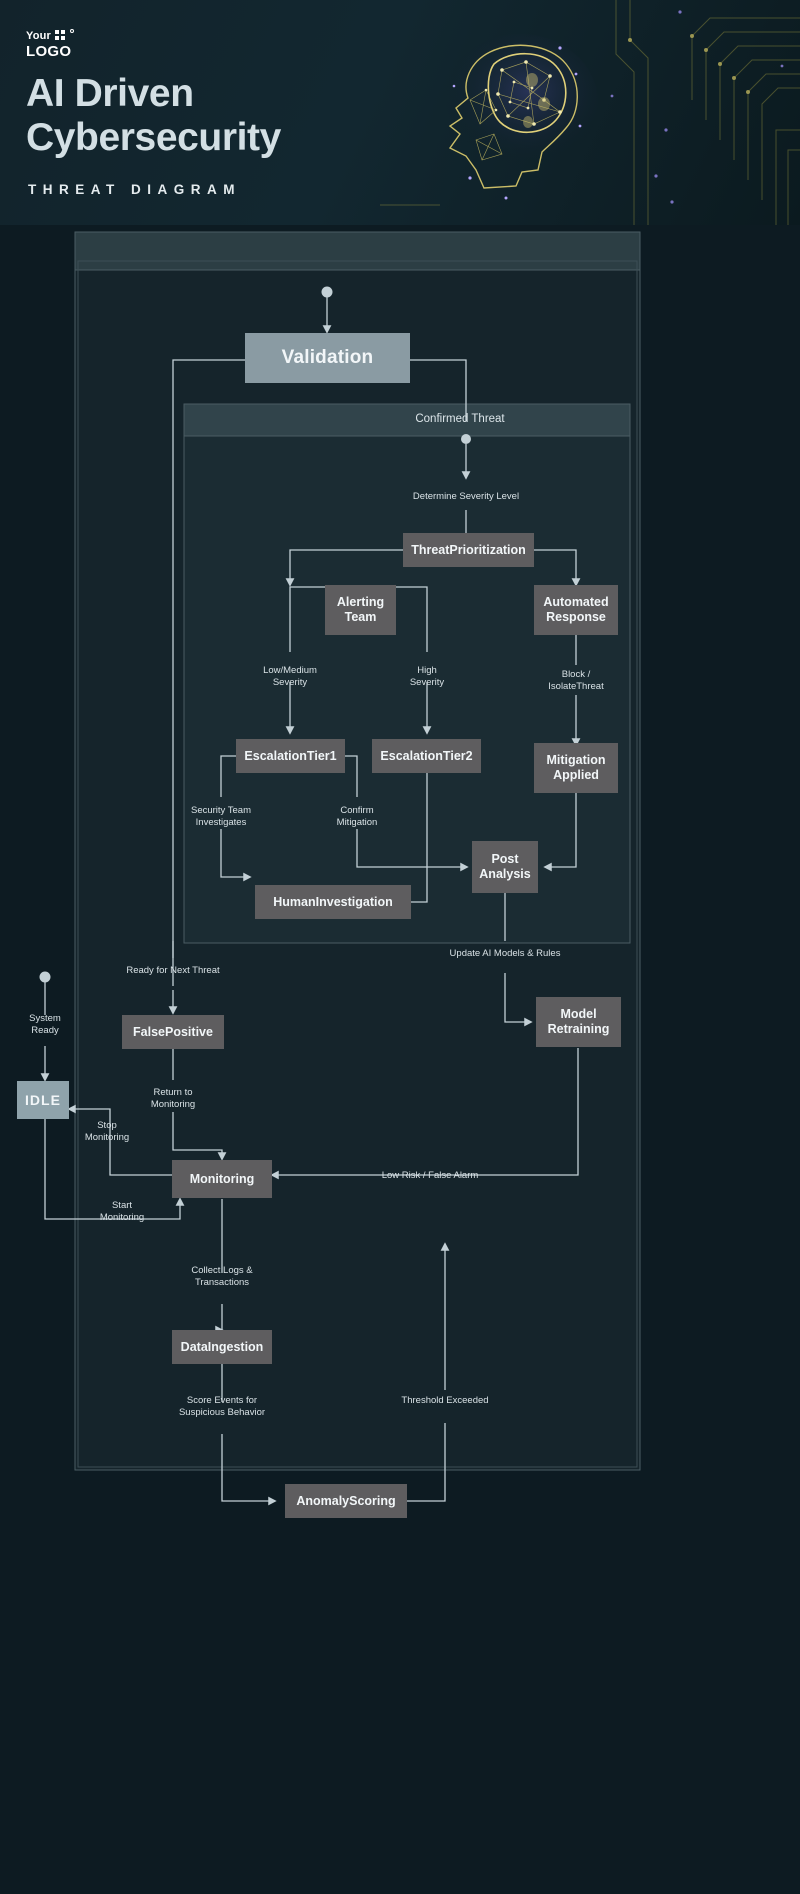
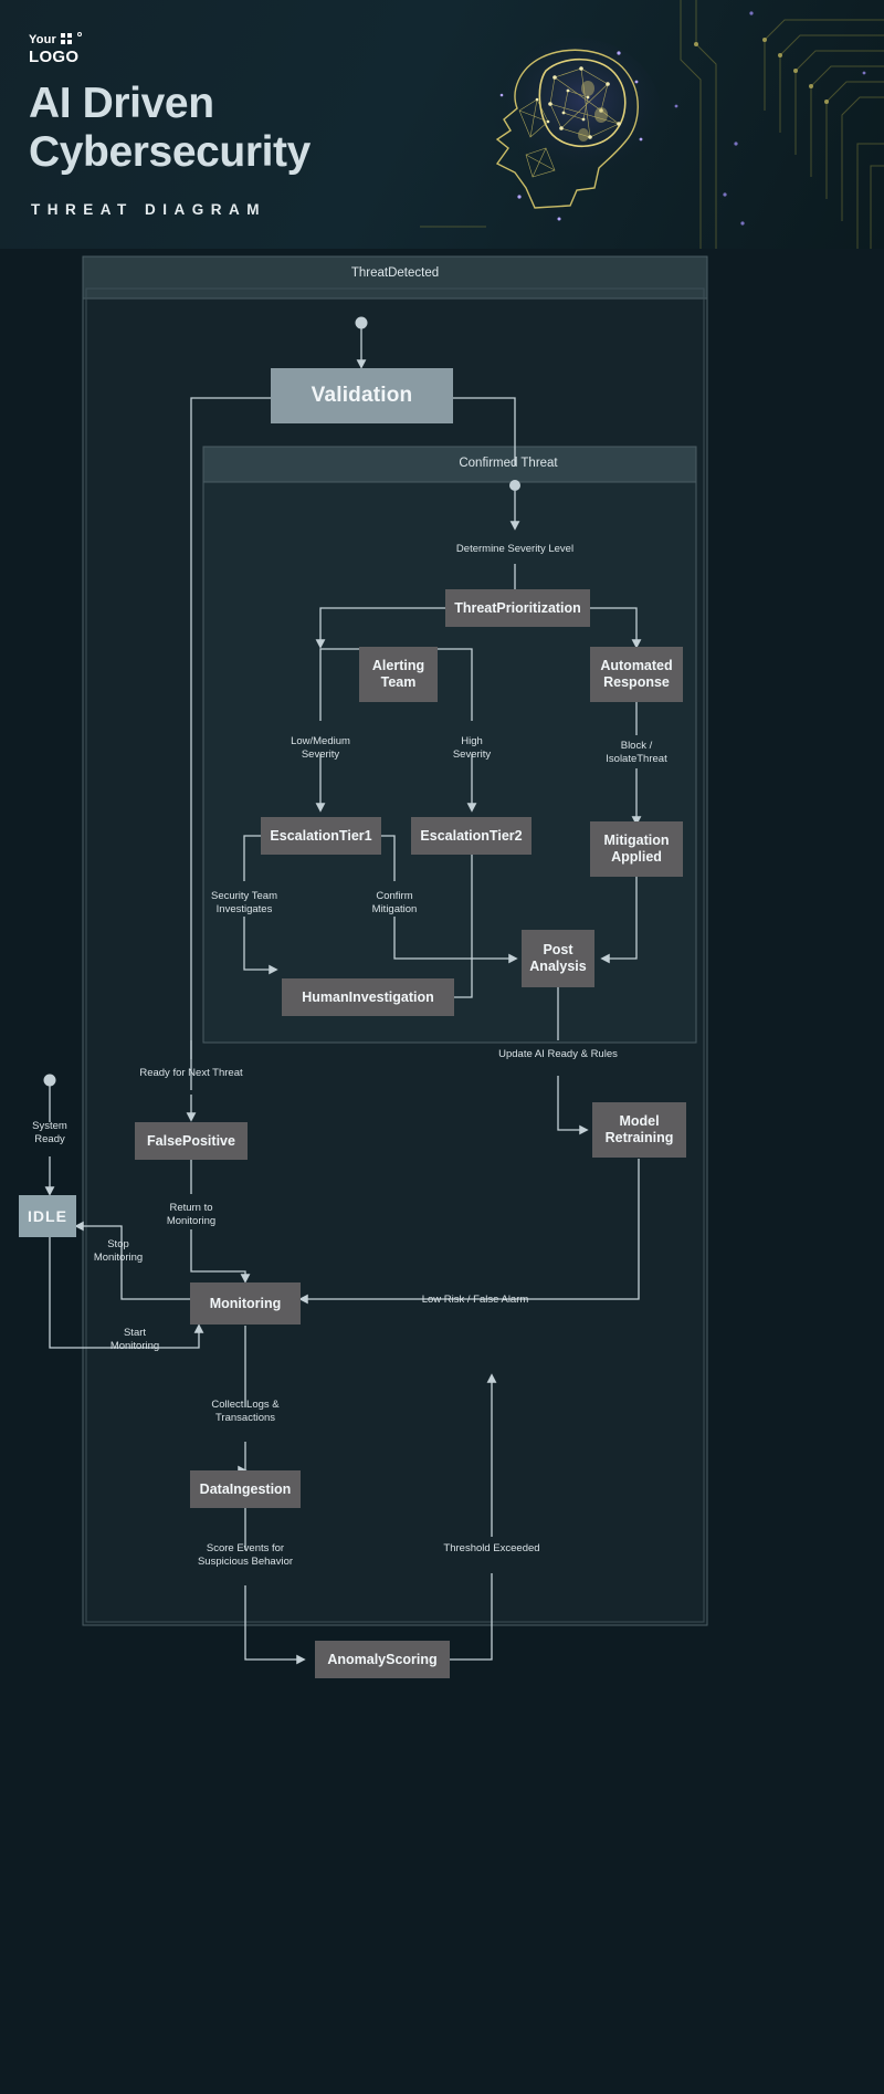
  Your
  LOGO
  AI Driven
  Cybersecurity
  THREAT DIAGRAM
+ ThreatDetected
  Confirmed Threat
  Validation
  ThreatPrioritization
  Alerting
  Team
  Automated
  Response
  EscalationTier1
  EscalationTier2
  Mitigation
  Applied
  Post
  Analysis
  HumanInvestigation
  Model
  Retraining
  FalsePositive
  IDLE
  Monitoring
  DataIngestion
  AnomalyScoring
  Determine Severity Level
  Low/Medium
  Severity
  High
  Severity
  Block /
  IsolateThreat
  Security Team
  Investigates
  Confirm
  Mitigation
- Update AI Models & Rules
+ Update AI Ready & Rules
  Ready for Next Threat
  System
  Ready
  Return to
  Monitoring
  Stop
  Monitoring
  Start
  Monitoring
  Low Risk / False Alarm
  Collect Logs &
  Transactions
  Threshold Exceeded
  Score Events for
  Suspicious Behavior
